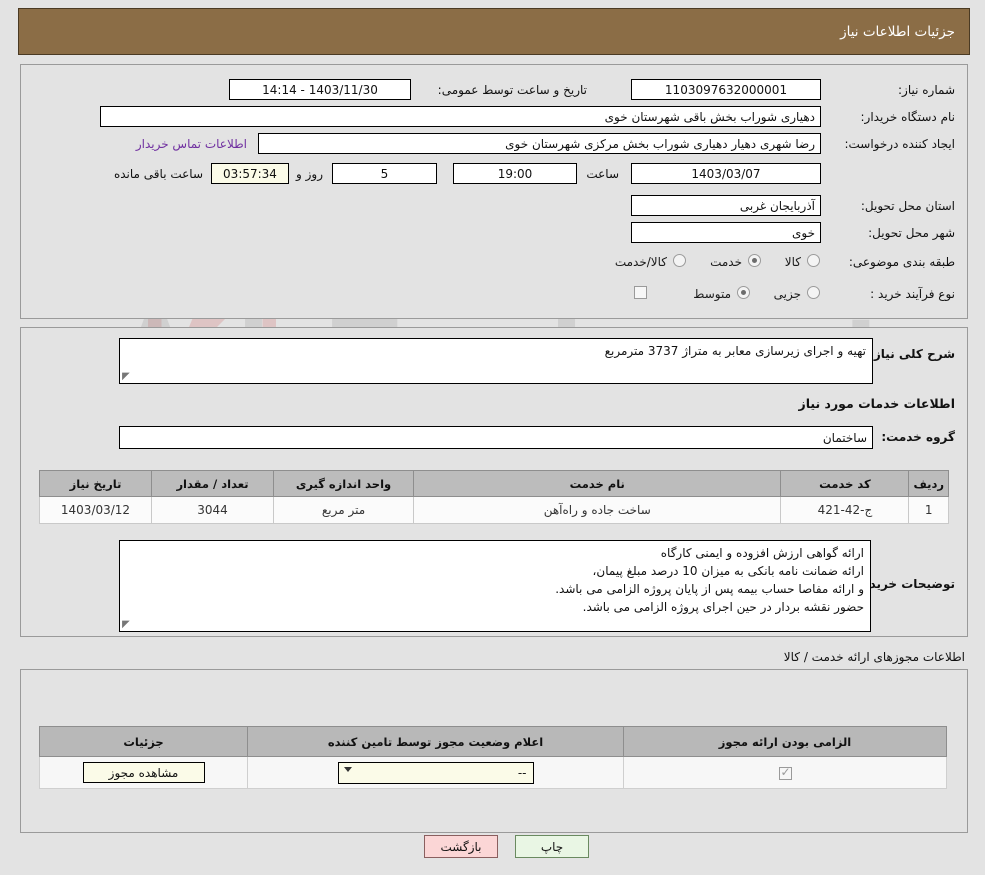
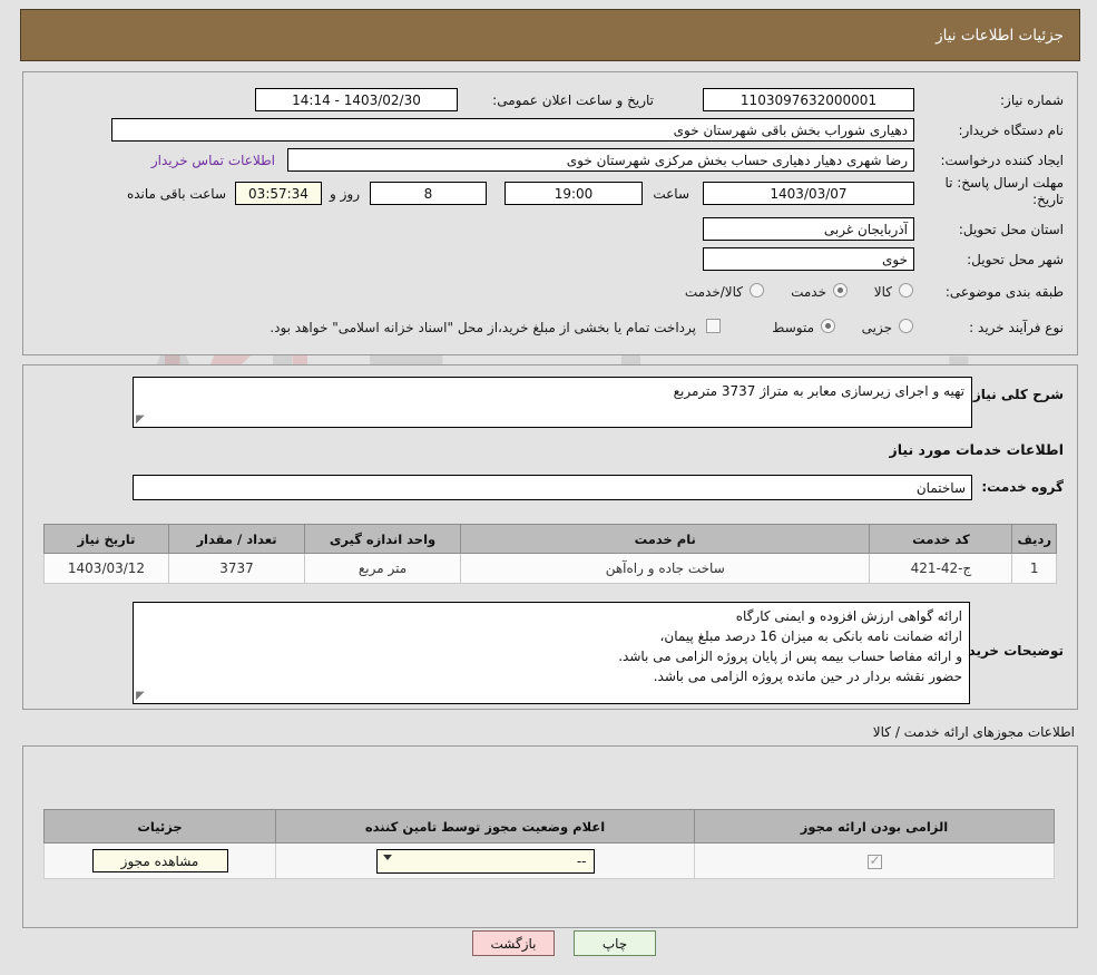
  جزئیات اطلاعات نیاز
  شماره نیاز:
  1103097632000001
- تاریخ و ساعت توسط عمومی:
+ تاریخ و ساعت اعلان عمومی:
- 1403/11/30 - 14:14
+ 1403/02/30 - 14:14
  نام دستگاه خریدار:
  دهیاری شوراب بخش باقی شهرستان خوی
  ایجاد کننده درخواست:
- رضا شهری دهیار دهیاری شوراب بخش مرکزی شهرستان خوی
+ رضا شهری دهیار دهیاری حساب بخش مرکزی شهرستان خوی
  اطلاعات تماس خریدار
+ مهلت ارسال پاسخ: تا تاریخ:
  1403/03/07
  ساعت
  19:00
- 5
+ 8
  روز و
  03:57:34
  ساعت باقی مانده
  استان محل تحویل:
  آذربایجان غربی
  شهر محل تحویل:
  خوی
  طبقه بندی موضوعی:
  کالا
  خدمت
  کالا/خدمت
  نوع فرآیند خرید :
  جزیی
  متوسط
+ پرداخت تمام یا بخشی از مبلغ خرید،از محل "اسناد خزانه اسلامی" خواهد بود.
  شرح کلی نیاز
  تهیه و اجرای زیرسازی معابر به متراژ 3737 مترمربع
  اطلاعات خدمات مورد نیاز
  گروه خدمت:
  ساختمان
  ردیف	کد خدمت	نام خدمت	واحد اندازه گیری	تعداد / مقدار	تاریخ نیاز
- 1	ج-42-421	ساخت جاده و راهآهن	متر مربع	3044	1403/03/12
+ 1	ج-42-421	ساخت جاده و راهآهن	متر مربع	3737	1403/03/12
  توضیحات خرید
  ارائه گواهی ارزش افزوده و ایمنی کارگاه
- ارائه ضمانت نامه بانکی به میزان 10 درصد مبلغ پیمان،
+ ارائه ضمانت نامه بانکی به میزان 16 درصد مبلغ پیمان،
  و ارائه مفاصا حساب بیمه پس از پایان پروژه الزامی می باشد.
- حضور نقشه بردار در حین اجرای پروژه الزامی می باشد.
+ حضور نقشه بردار در حین مانده پروژه الزامی می باشد.
  اطلاعات مجوزهای ارائه خدمت / کالا
  الزامی بودن ارائه مجوز	اعلام وضعیت مجوز توسط تامین کننده	جزئیات
  	--	مشاهده مجوز
  چاپ
  بازگشت
